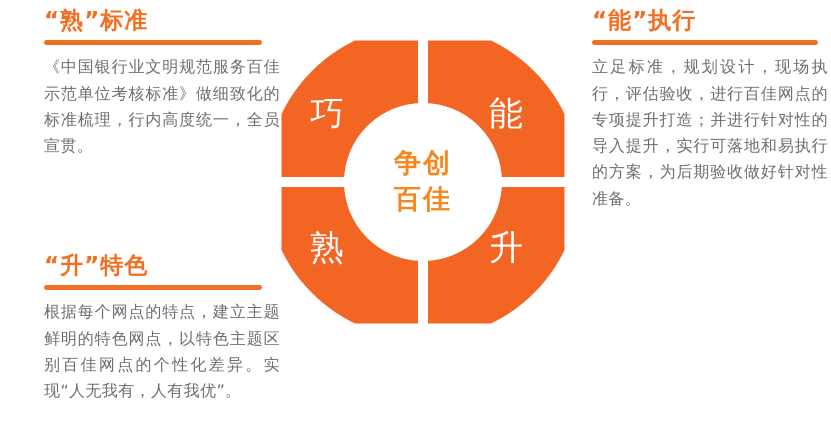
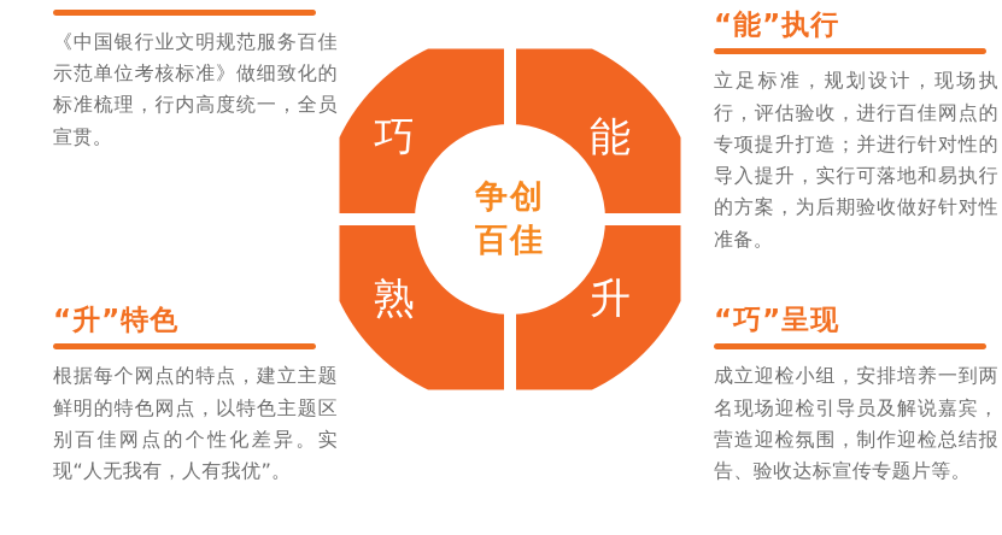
- “熟”标准
  《中国银行业文明规范服务百佳示范单位考核标准》做细致化的标准梳理，行内高度统一，全员宣贯。
  “能”执行
  立足标准，规划设计，现场执行，评估验收，进行百佳网点的专项提升打造；并进行针对性的导入提升，实行可落地和易执行的方案，为后期验收做好针对性准备。
  “升”特色
  根据每个网点的特点，建立主题鲜明的特色网点，以特色主题区别百佳网点的个性化差异。实现“人无我有，人有我优”。
+ “巧”呈现
+ 成立迎检小组，安排培养一到两名现场迎检引导员及解说嘉宾，营造迎检氛围，制作迎检总结报告、验收达标宣传专题片等。
  巧
  能
  熟
  升
  争创
  百佳
